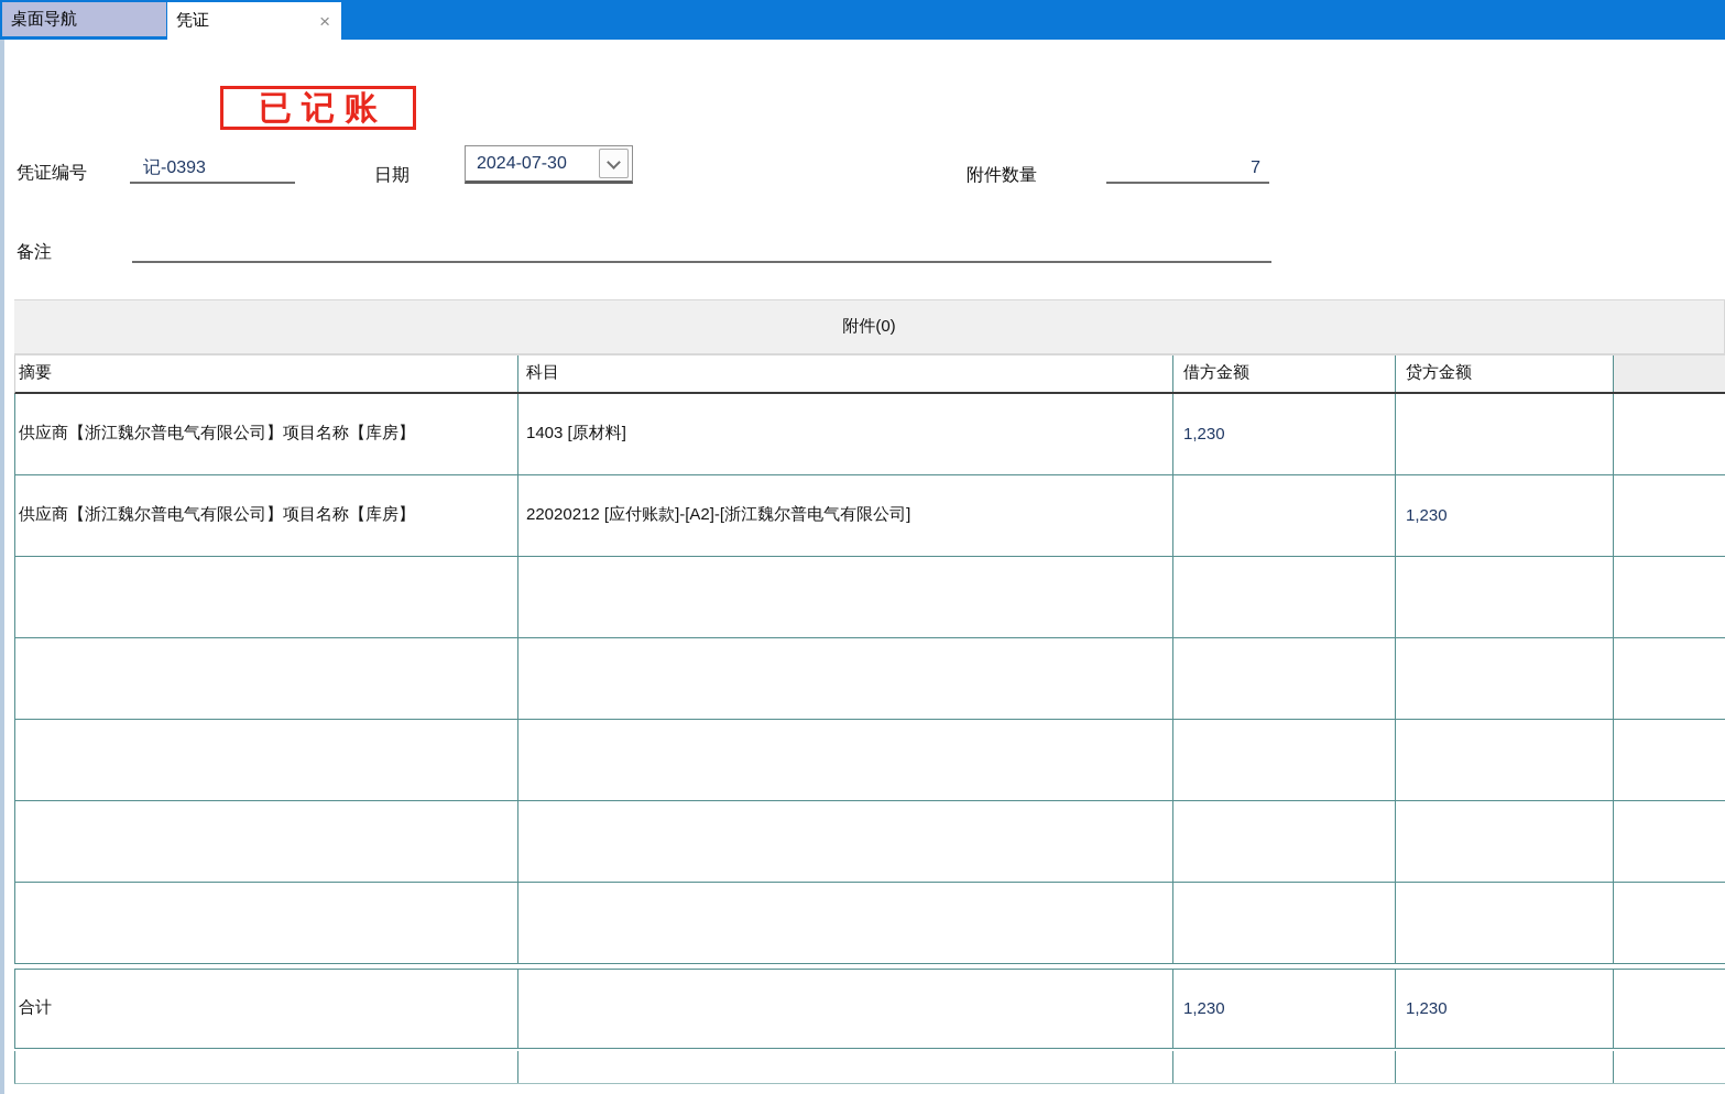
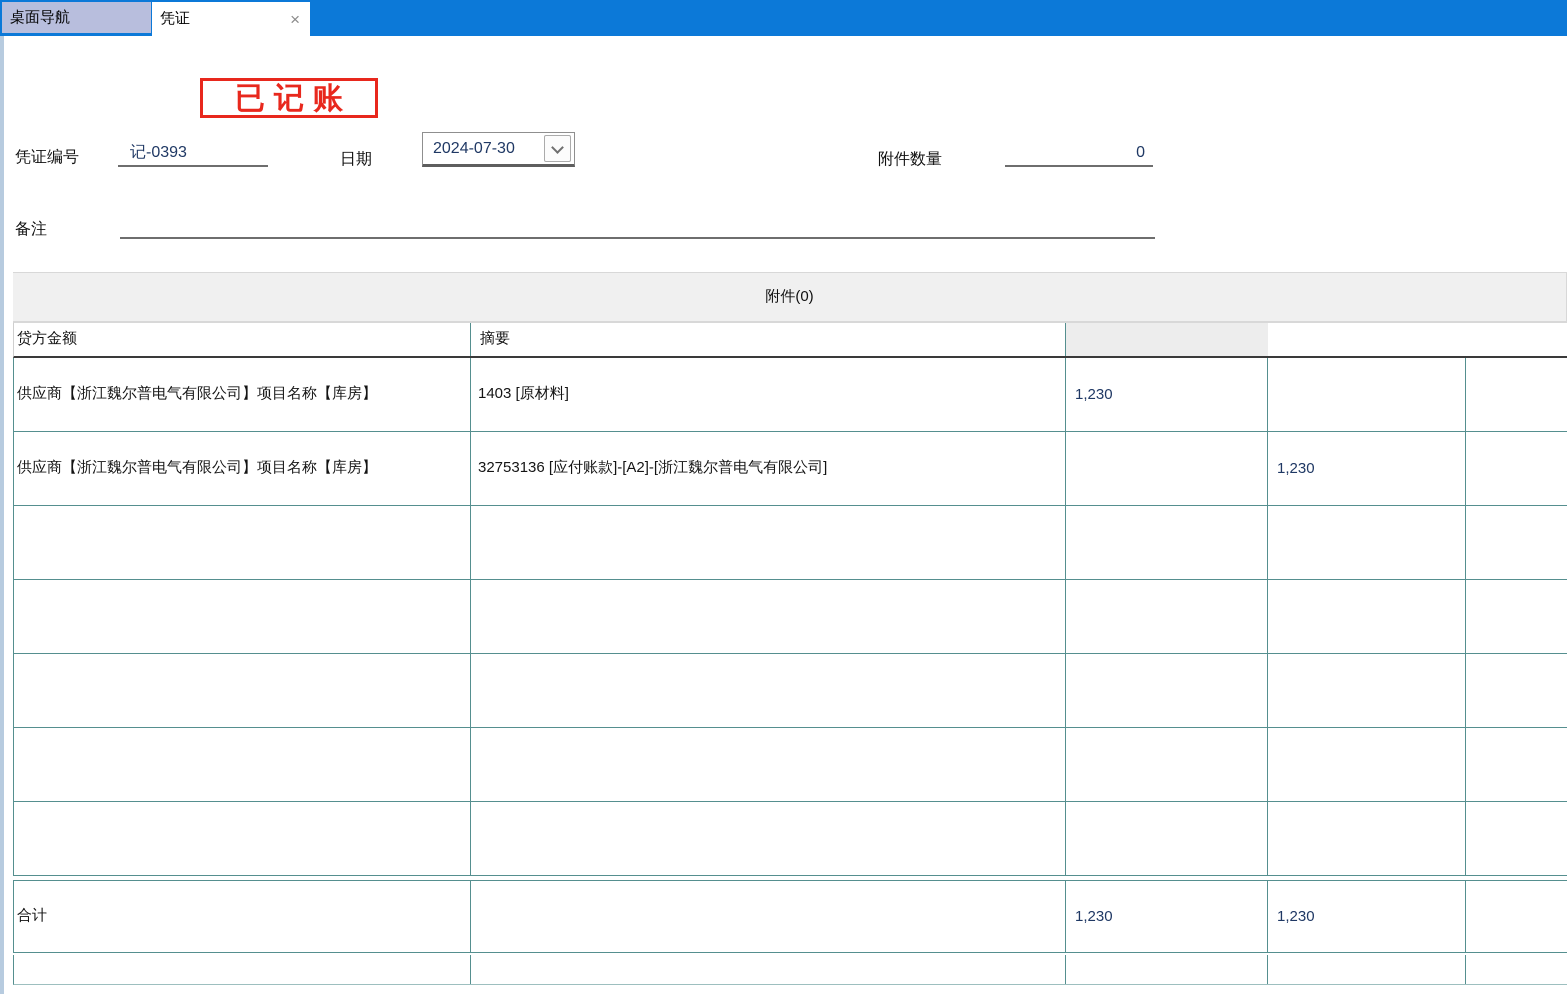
  桌面导航
  凭证
  ×
  已记账
  凭证编号
  记-0393
  日期
  2024-07-30
  附件数量
- 7
+ 0
  备注
  附件(0)
- 摘要
+ 贷方金额
- 科目
- 借方金额
- 贷方金额
+ 摘要
  供应商【浙江魏尔普电气有限公司】项目名称【库房】
  1403 [原材料]
  1,230
  供应商【浙江魏尔普电气有限公司】项目名称【库房】
- 22020212 [应付账款]-[A2]-[浙江魏尔普电气有限公司]
+ 32753136 [应付账款]-[A2]-[浙江魏尔普电气有限公司]
  1,230
  合计
  1,230
  1,230
